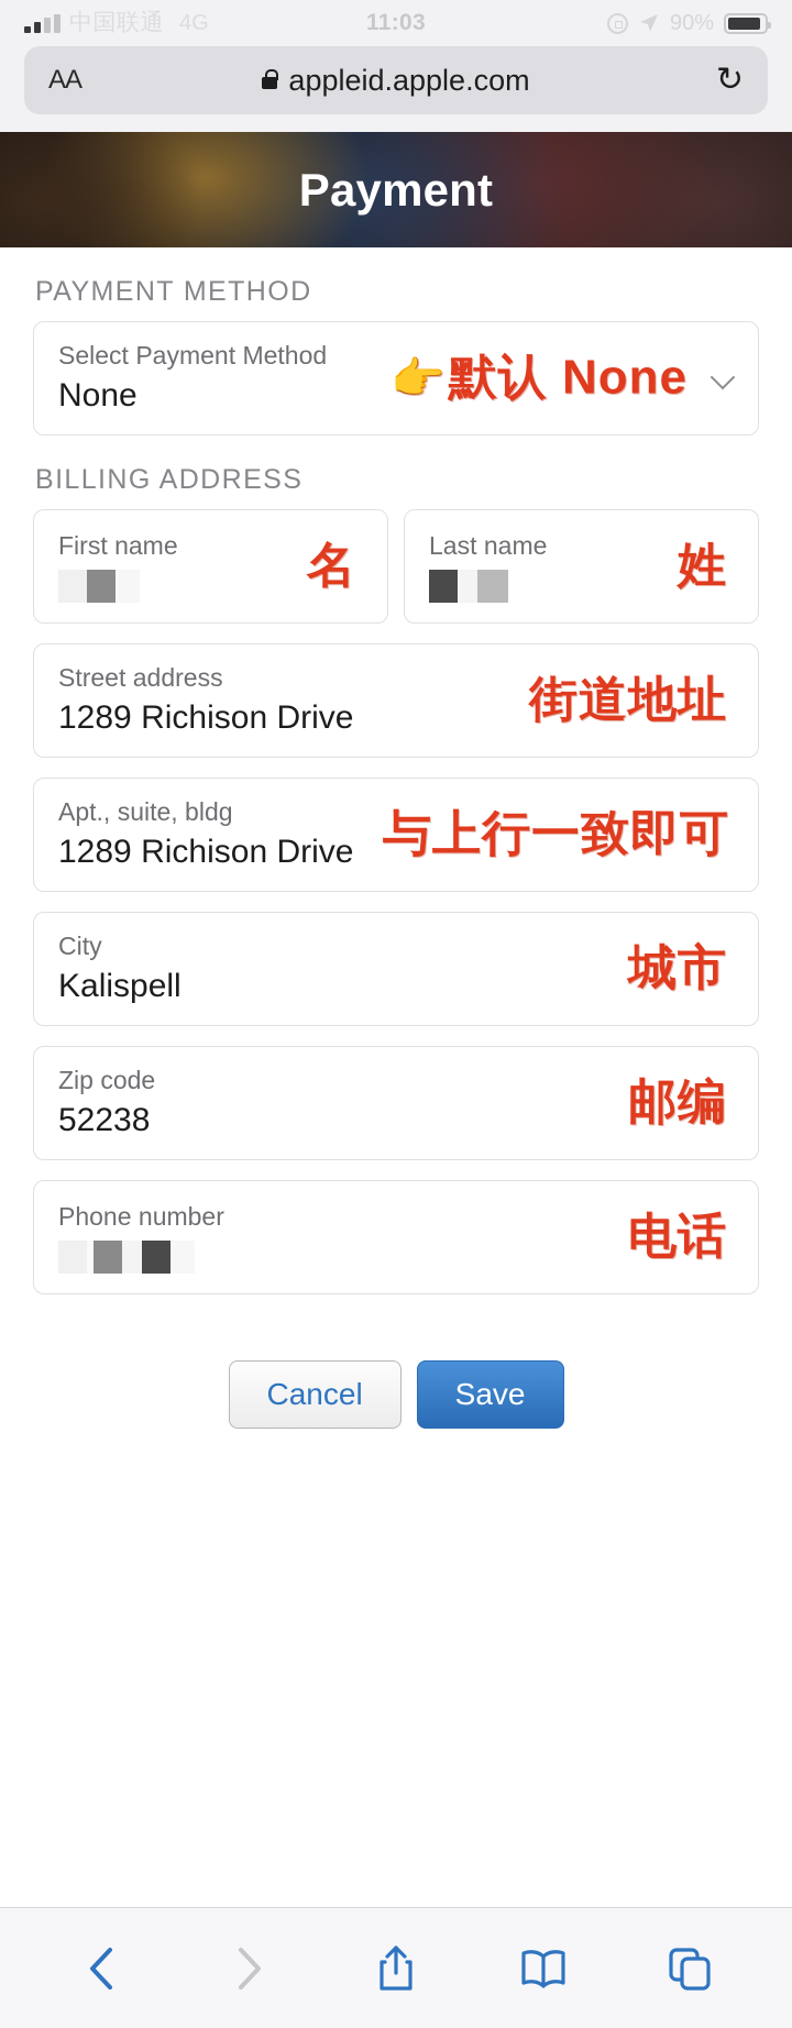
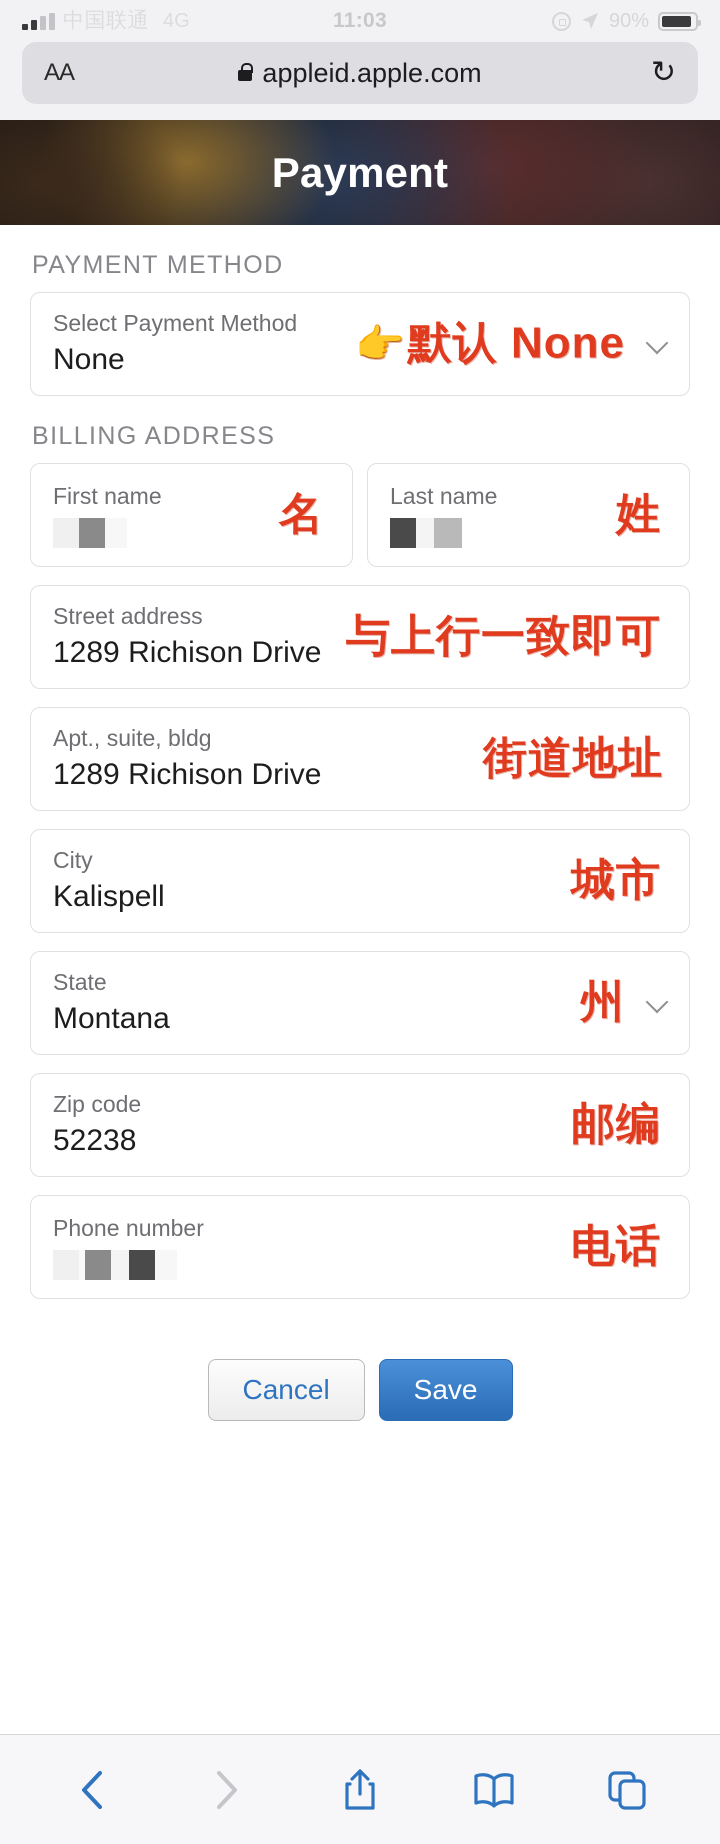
  11:03
  90%
  AA
  appleid.apple.com
  ↻
  Payment
  PAYMENT METHOD
  Select Payment Method
  None
  👉默认 None
  BILLING ADDRESS
  First name
  名
  Last name
  姓
  Street address
  1289 Richison Drive
- 街道地址
+ 与上行一致即可
  Apt., suite, bldg
  1289 Richison Drive
- 与上行一致即可
+ 街道地址
  City
  Kalispell
  城市
+ State
+ Montana
+ 州
  Zip code
  52238
  邮编
  Phone number
  电话
  Cancel
  Save
